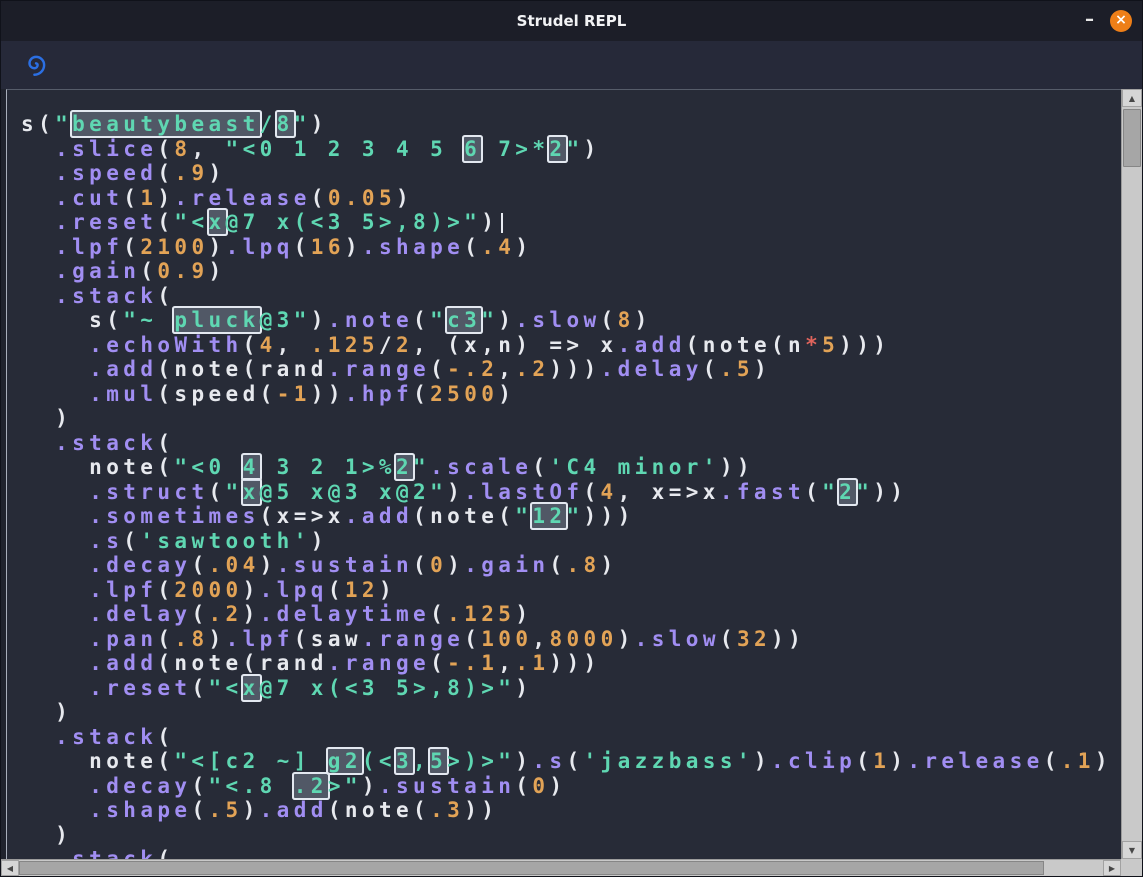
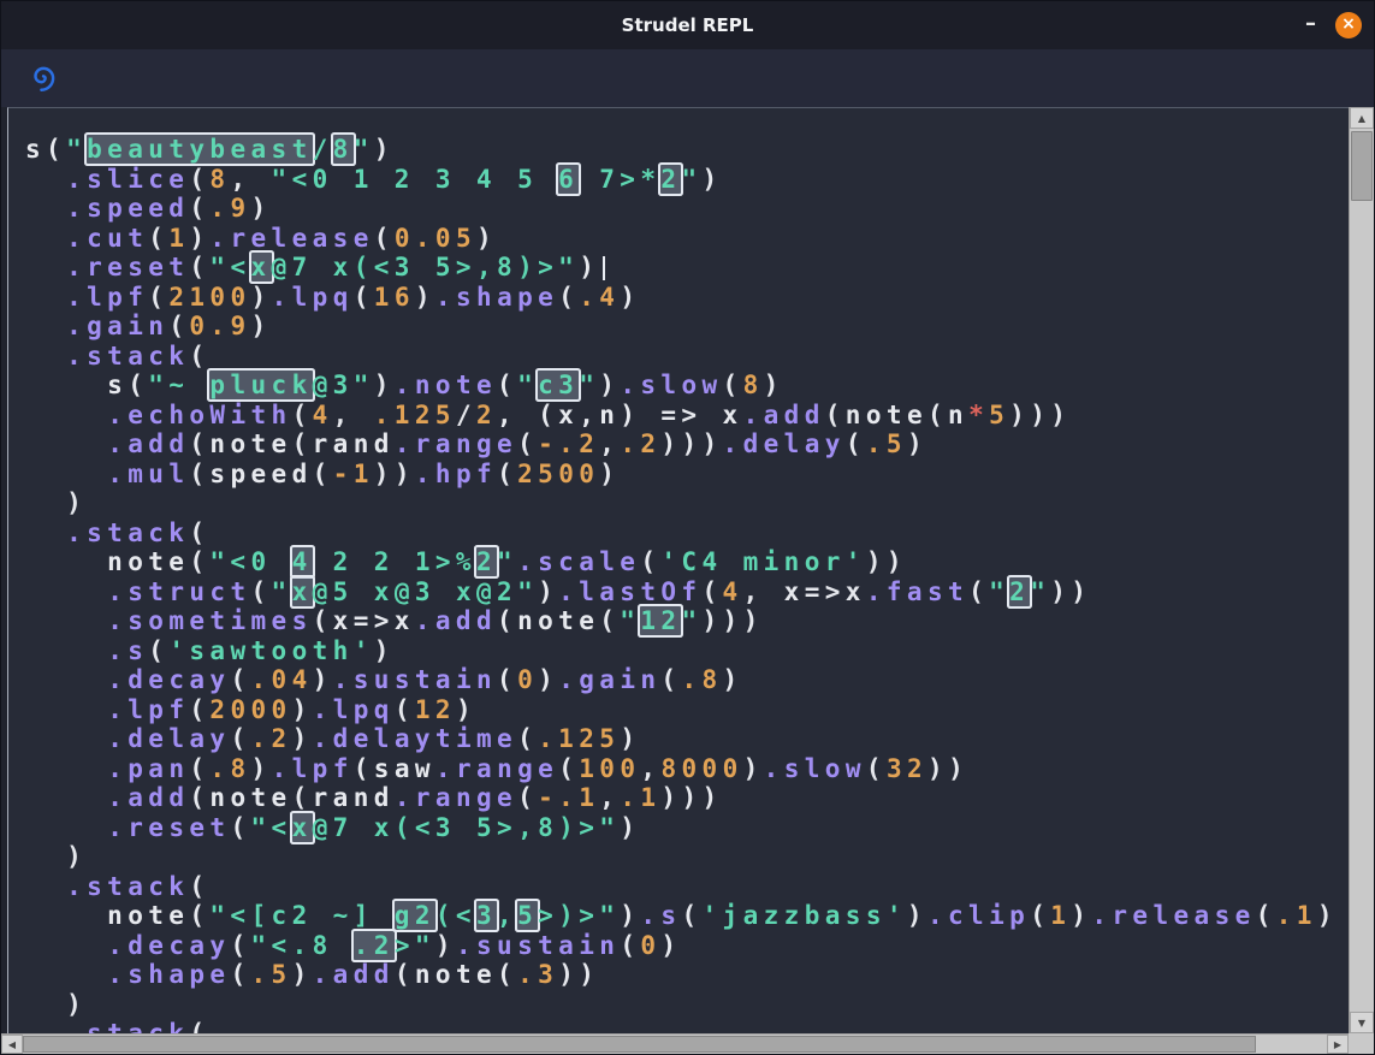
  Strudel REPL
  –
  ×
  s("beautybeast/8")
  .slice(8, "<0 1 2 3 4 5 6 7>*2")
  .speed(.9)
  .cut(1).release(0.05)
  .reset("<x@7 x(<3 5>,8)>")
  .lpf(2100).lpq(16).shape(.4)
  .gain(0.9)
  .stack(
  s("~ pluck@3").note("c3").slow(8)
  .echoWith(4, .125/2, (x,n) => x.add(note(n*5)))
  .add(note(rand.range(-.2,.2))).delay(.5)
  .mul(speed(-1)).hpf(2500)
  )
  .stack(
- note("<0 4 3 2 1>%2".scale('C4 minor'))
+ note("<0 4 2 2 1>%2".scale('C4 minor'))
  .struct("x@5 x@3 x@2").lastOf(4, x=>x.fast("2"))
  .sometimes(x=>x.add(note("12")))
  .s('sawtooth')
  .decay(.04).sustain(0).gain(.8)
  .lpf(2000).lpq(12)
  .delay(.2).delaytime(.125)
  .pan(.8).lpf(saw.range(100,8000).slow(32))
  .add(note(rand.range(-.1,.1)))
  .reset("<x@7 x(<3 5>,8)>")
  )
  .stack(
  note("<[c2 ~] g2(<3,5>)>").s('jazzbass').clip(1).release(.1)
  .decay("<.8 .2>").sustain(0)
  .shape(.5).add(note(.3))
  )
  ▲
  ▼
  ◀
  ▶
